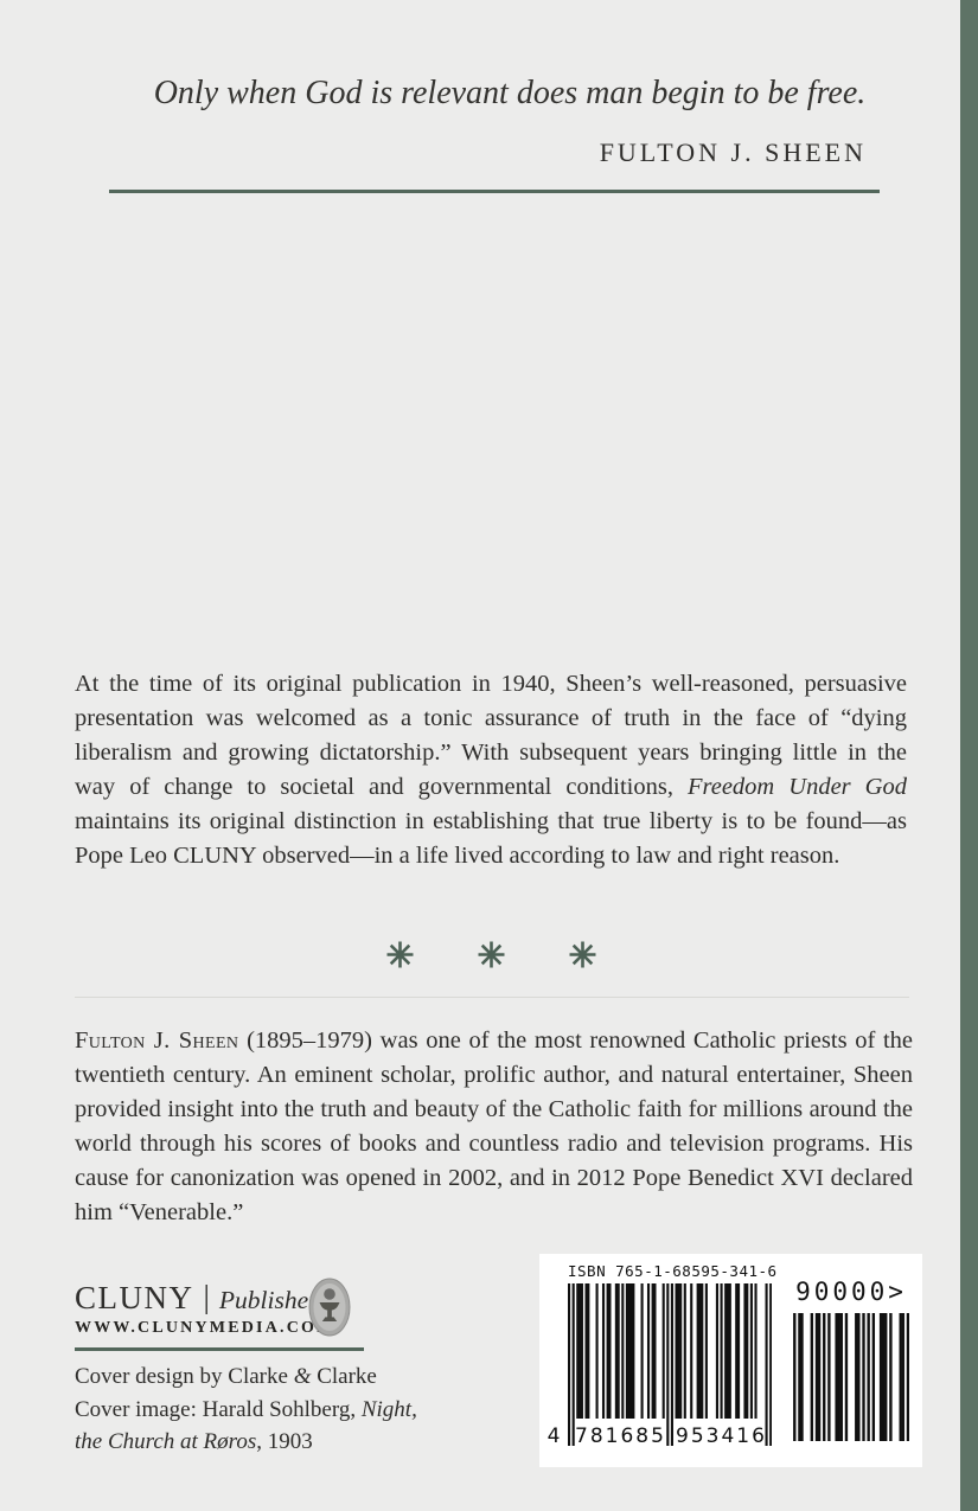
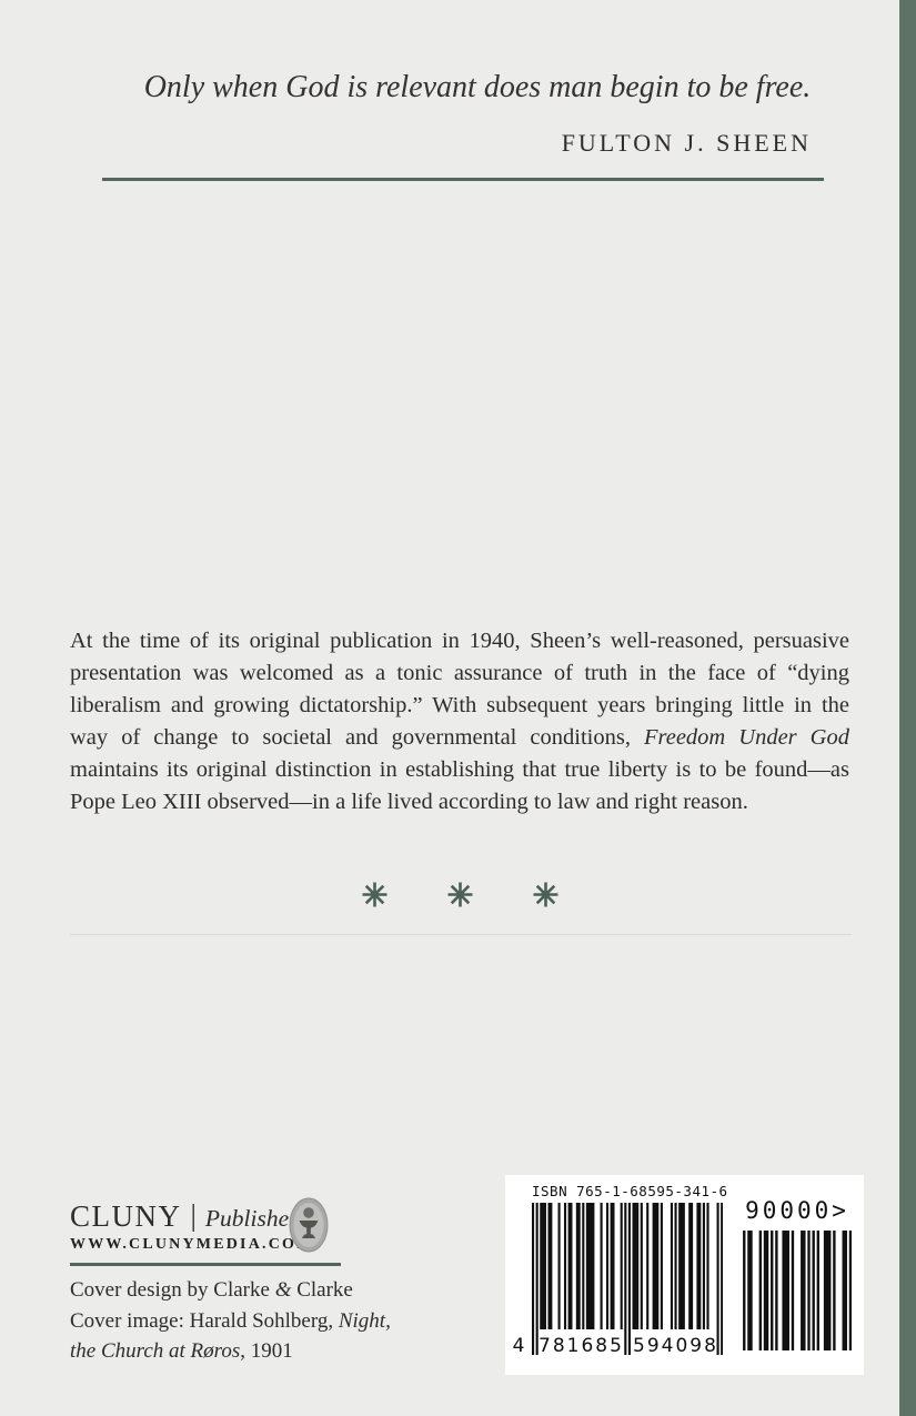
  Only when God is relevant does man begin to be free.
  FULTON J. SHEEN
- At the time of its original publication in 1940, Sheen’s well-reasoned, persuasive presentation was welcomed as a tonic assurance of truth in the face of “dying liberalism and growing dictatorship.” With subsequent years bringing little in the way of change to societal and governmental conditions, Freedom Under God maintains its original distinction in establishing that true liberty is to be found—as Pope Leo CLUNY observed—in a life lived according to law and right reason.
+ At the time of its original publication in 1940, Sheen’s well-reasoned, persuasive presentation was welcomed as a tonic assurance of truth in the face of “dying liberalism and growing dictatorship.” With subsequent years bringing little in the way of change to societal and governmental conditions, Freedom Under God maintains its original distinction in establishing that true liberty is to be found—as Pope Leo XIII observed—in a life lived according to law and right reason.
- Fulton J. Sheen (1895–1979) was one of the most renowned Catholic priests of the twentieth century. An eminent scholar, prolific author, and natural entertainer, Sheen provided insight into the truth and beauty of the Catholic faith for millions around the world through his scores of books and countless radio and television programs. His cause for canonization was opened in 2002, and in 2012 Pope Benedict XVI declared him “Venerable.”
  CLUNY | Publishe
  WWW.CLUNYMEDIA.CO
  Cover design by Clarke & Clarke
- Cover image: Harald Sohlberg, Night, the Church at Røros, 1903
+ Cover image: Harald Sohlberg, Night, the Church at Røros, 1901
  ISBN 765-1-68595-341-6
  4
  781685
- 953416
+ 594098
  90000>
